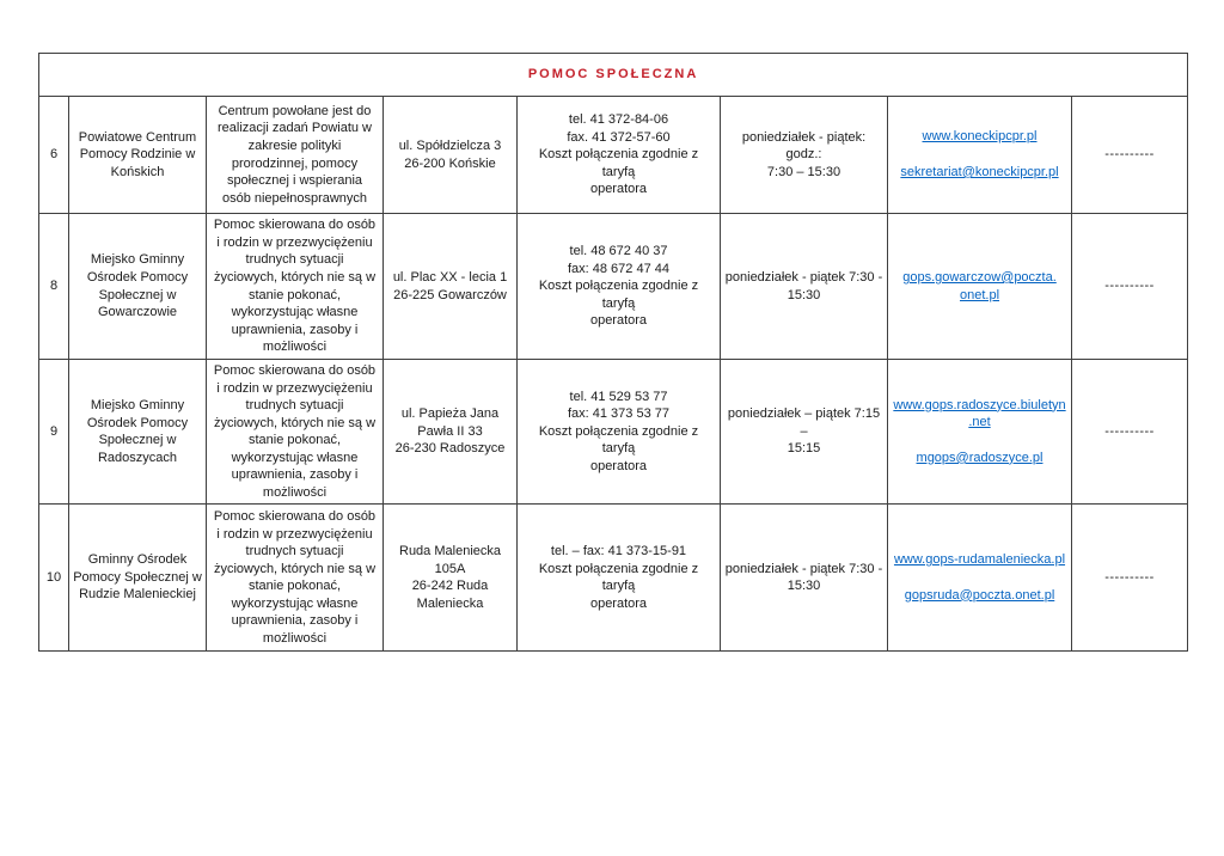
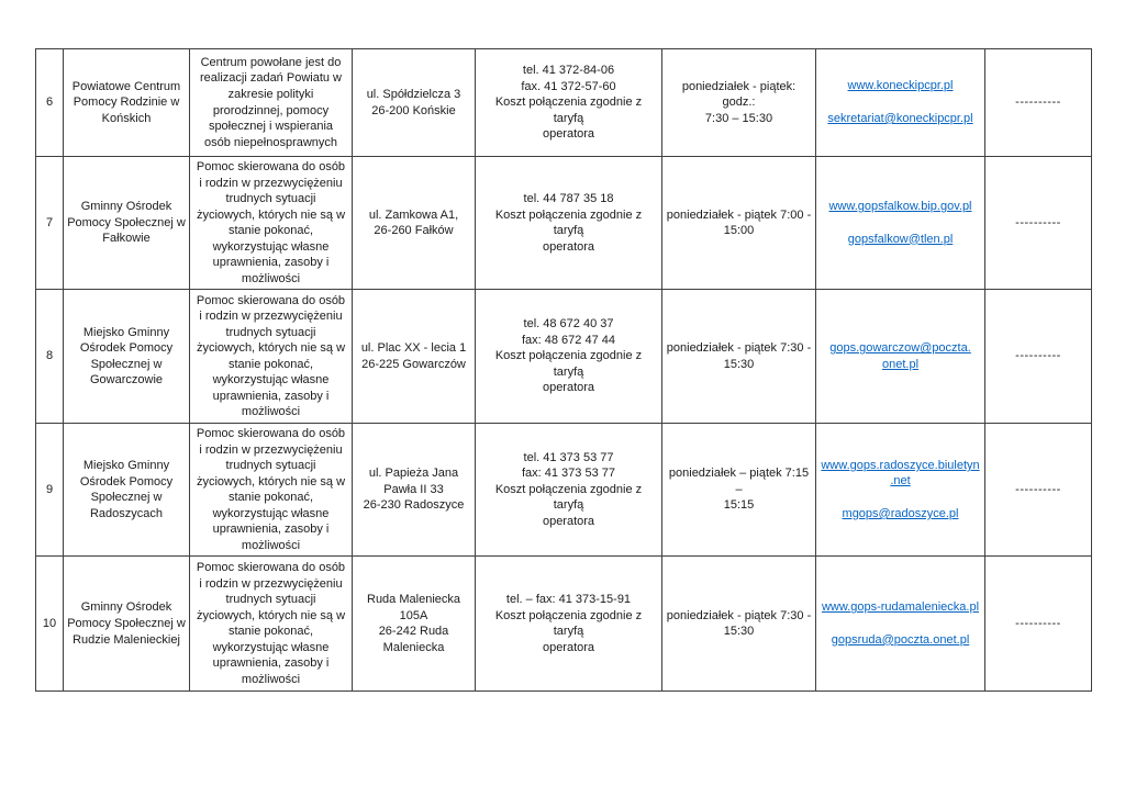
- POMOC SPOŁECZNA
  6	Powiatowe Centrum Pomocy Rodzinie w Końskich	Centrum powołane jest do realizacji zadań Powiatu w zakresie polityki prorodzinnej, pomocy społecznej i wspierania osób niepełnosprawnych	ul. Spółdzielcza 3 26-200 Końskie	tel. 41 372-84-06 fax. 41 372-57-60 Koszt połączenia zgodnie z taryfą operatora	poniedziałek - piątek: godz.: 7:30 – 15:30	www.koneckipcpr.pl sekretariat@koneckipcpr.pl	----------
+ 7	Gminny Ośrodek Pomocy Społecznej w Fałkowie	Pomoc skierowana do osób i rodzin w przezwyciężeniu trudnych sytuacji życiowych, których nie są w stanie pokonać, wykorzystując własne uprawnienia, zasoby i możliwości	ul. Zamkowa A1, 26-260 Fałków	tel. 44 787 35 18 Koszt połączenia zgodnie z taryfą operatora	poniedziałek - piątek 7:00 - 15:00	www.gopsfalkow.bip.gov.pl gopsfalkow@tlen.pl	----------
  8	Miejsko Gminny Ośrodek Pomocy Społecznej w Gowarczowie	Pomoc skierowana do osób i rodzin w przezwyciężeniu trudnych sytuacji życiowych, których nie są w stanie pokonać, wykorzystując własne uprawnienia, zasoby i możliwości	ul. Plac XX - lecia 1 26-225 Gowarczów	tel. 48 672 40 37 fax: 48 672 47 44 Koszt połączenia zgodnie z taryfą operatora	poniedziałek - piątek 7:30 - 15:30	gops.gowarczow@poczta. onet.pl	----------
- 9	Miejsko Gminny Ośrodek Pomocy Społecznej w Radoszycach	Pomoc skierowana do osób i rodzin w przezwyciężeniu trudnych sytuacji życiowych, których nie są w stanie pokonać, wykorzystując własne uprawnienia, zasoby i możliwości	ul. Papieża Jana Pawła II 33 26-230 Radoszyce	tel. 41 529 53 77 fax: 41 373 53 77 Koszt połączenia zgodnie z taryfą operatora	poniedziałek – piątek 7:15 – 15:15	www.gops.radoszyce.biuletyn .net mgops@radoszyce.pl	----------
+ 9	Miejsko Gminny Ośrodek Pomocy Społecznej w Radoszycach	Pomoc skierowana do osób i rodzin w przezwyciężeniu trudnych sytuacji życiowych, których nie są w stanie pokonać, wykorzystując własne uprawnienia, zasoby i możliwości	ul. Papieża Jana Pawła II 33 26-230 Radoszyce	tel. 41 373 53 77 fax: 41 373 53 77 Koszt połączenia zgodnie z taryfą operatora	poniedziałek – piątek 7:15 – 15:15	www.gops.radoszyce.biuletyn .net mgops@radoszyce.pl	----------
  10	Gminny Ośrodek Pomocy Społecznej w Rudzie Malenieckiej	Pomoc skierowana do osób i rodzin w przezwyciężeniu trudnych sytuacji życiowych, których nie są w stanie pokonać, wykorzystując własne uprawnienia, zasoby i możliwości	Ruda Maleniecka 105A 26-242 Ruda Maleniecka	tel. – fax: 41 373-15-91 Koszt połączenia zgodnie z taryfą operatora	poniedziałek - piątek 7:30 - 15:30	www.gops-rudamaleniecka.pl gopsruda@poczta.onet.pl	----------
